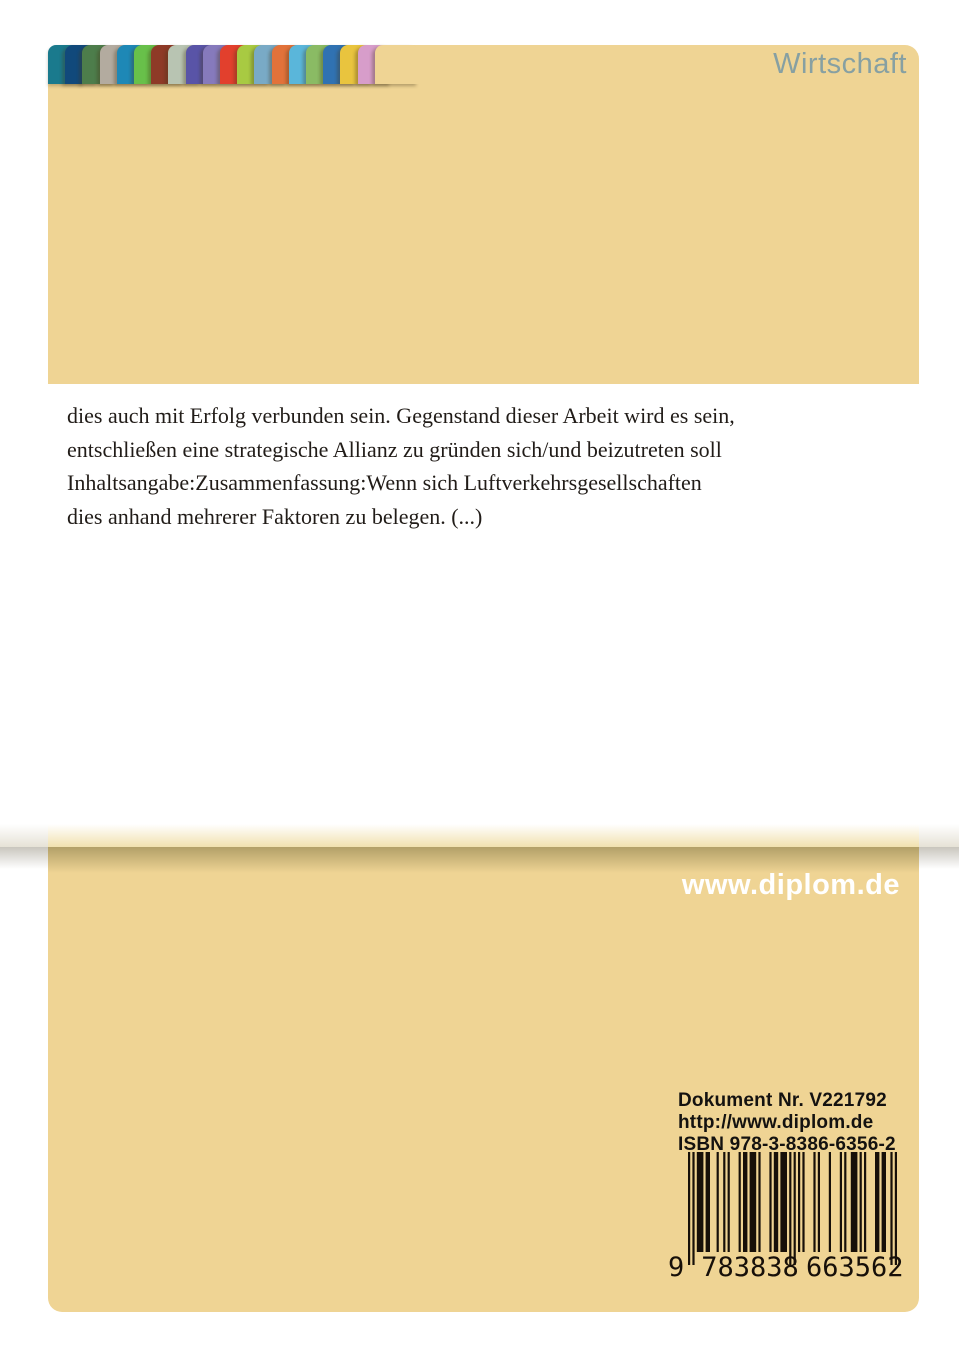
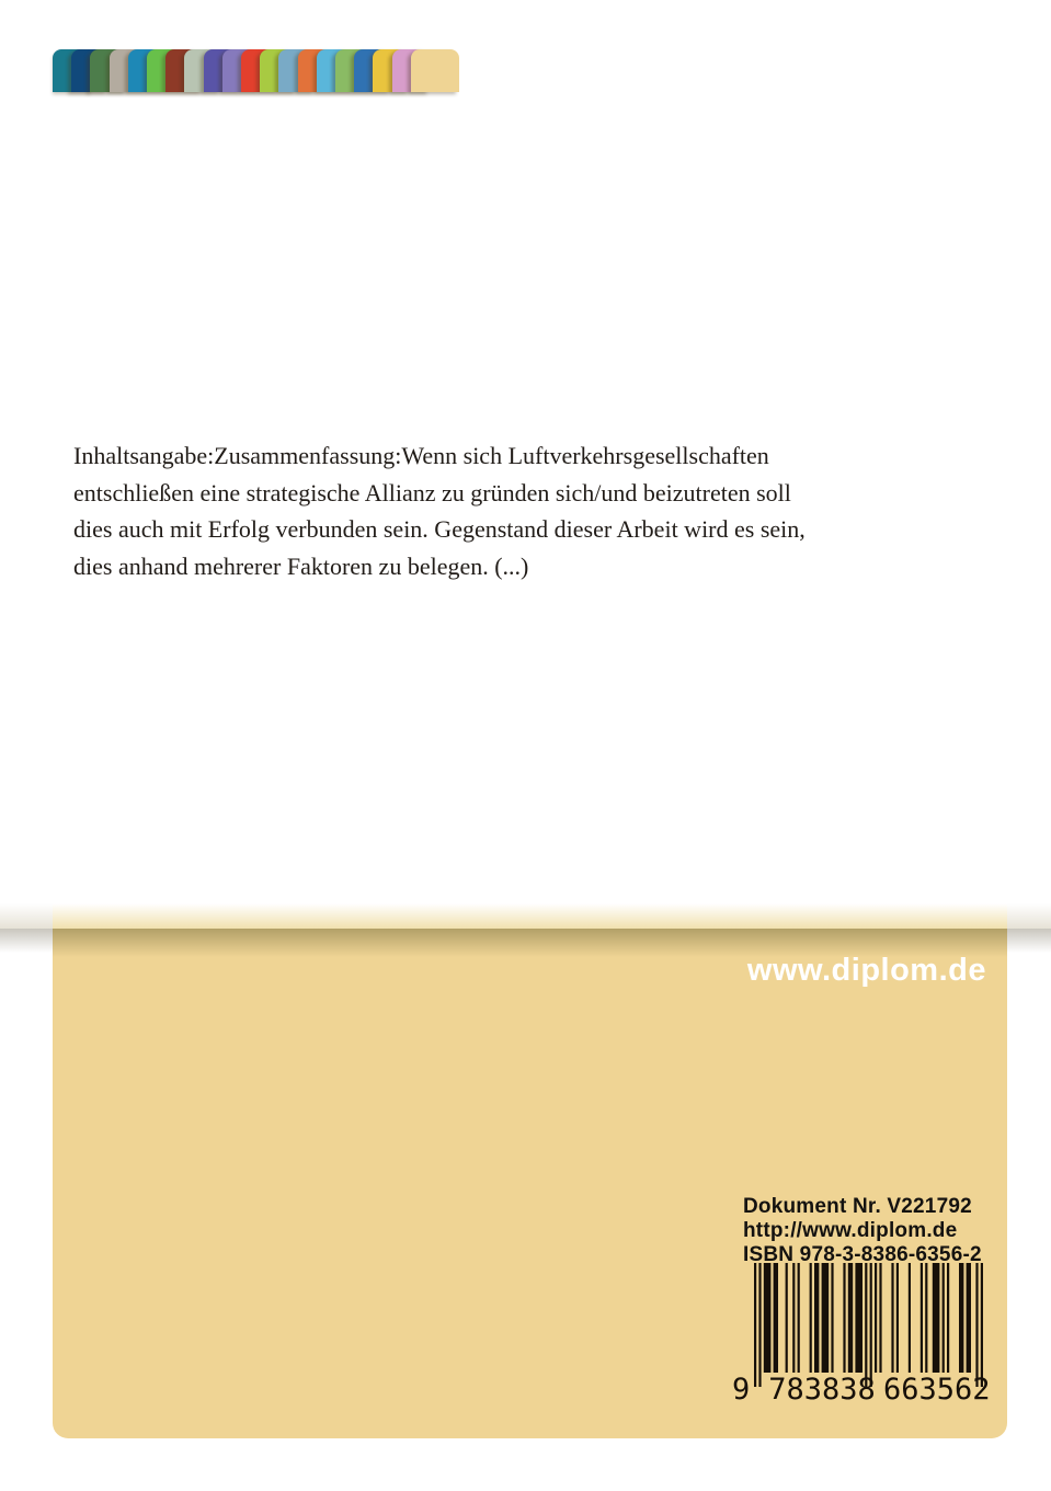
- Wirtschaft
- dies auch mit Erfolg verbunden sein. Gegenstand dieser Arbeit wird es sein,
+ Inhaltsangabe:Zusammenfassung:Wenn sich Luftverkehrsgesellschaften
  entschließen eine strategische Allianz zu gründen sich/und beizutreten soll
- Inhaltsangabe:Zusammenfassung:Wenn sich Luftverkehrsgesellschaften
+ dies auch mit Erfolg verbunden sein. Gegenstand dieser Arbeit wird es sein,
  dies anhand mehrerer Faktoren zu belegen. (...)
  www.diplom.de
  Dokument Nr. V221792
  http://www.diplom.de
  ISBN 978-3-8386-6356-2
  9
  783838
  663562
